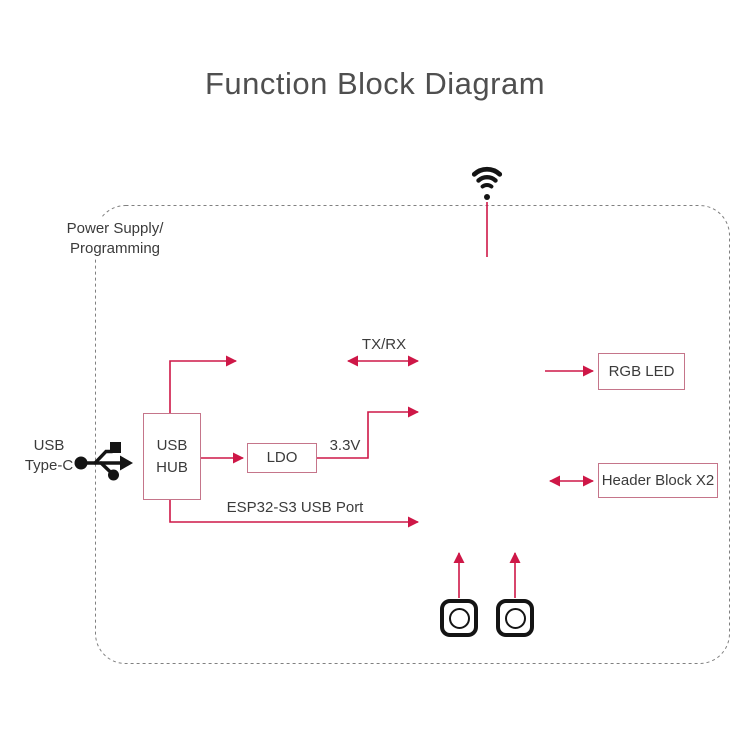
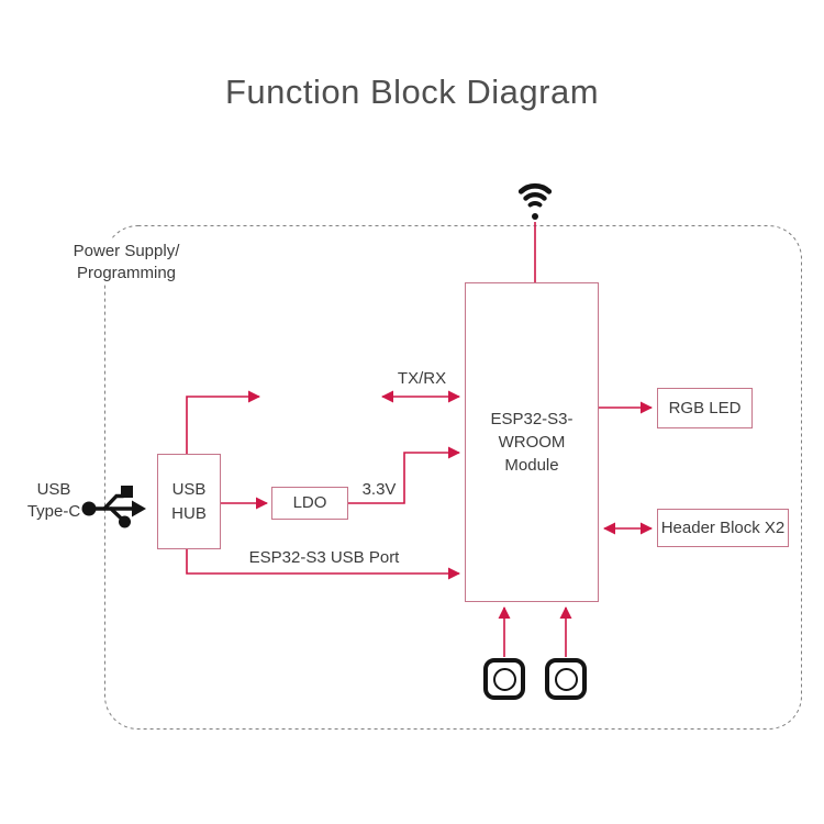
  Function Block Diagram
  Power Supply/
  Programming
  USB
  HUB
  LDO
+ ESP32-S3-
+ WROOM
+ Module
  RGB LED
  Header Block X2
  TX/RX
  3.3V
  ESP32-S3 USB Port
  USB
  Type-C
